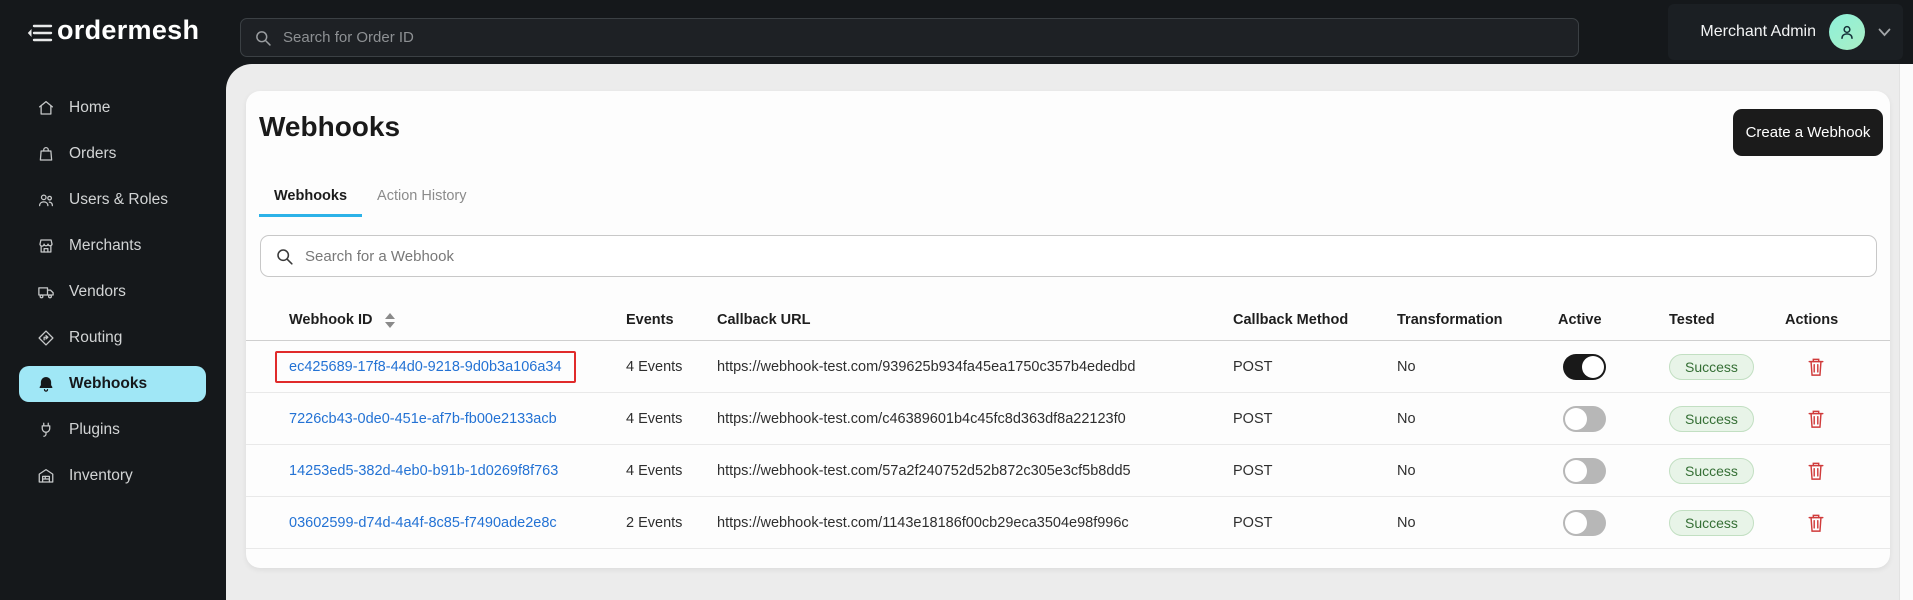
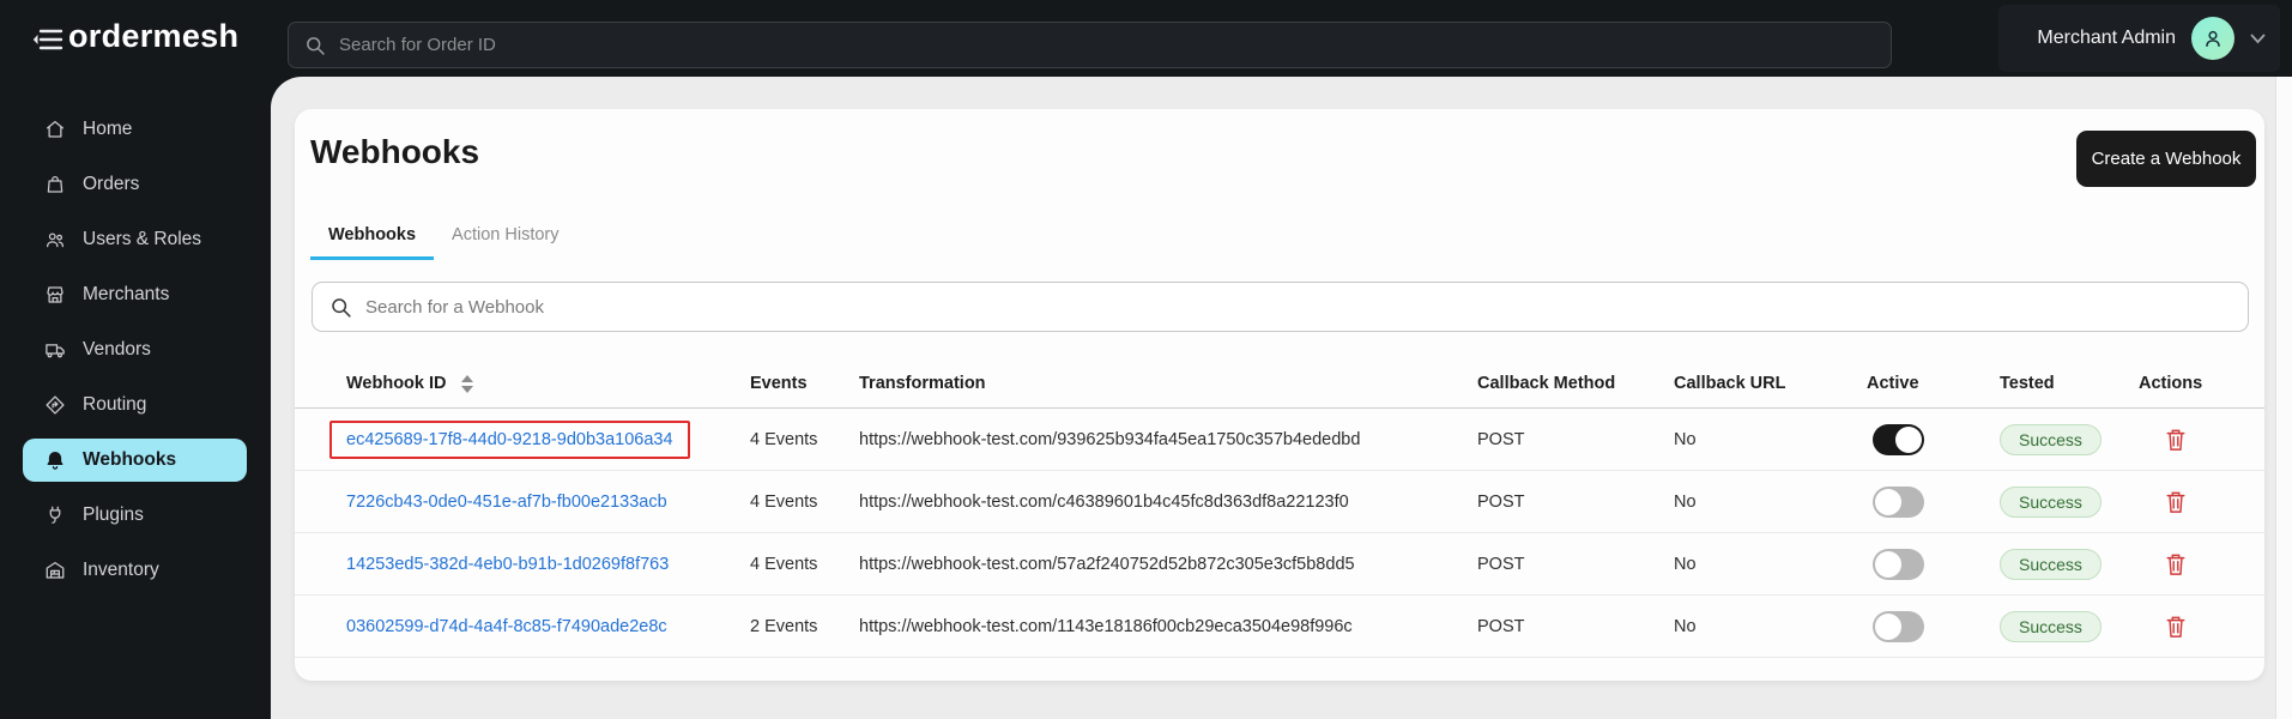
  ordermesh
  Search for Order ID
  Merchant Admin
  Home
  Orders
  Users & Roles
  Merchants
  Vendors
  Routing
  Webhooks
  Plugins
  Inventory
  Webhooks
  Create a Webhook
  Webhooks
  Action History
  Search for a Webhook
  Webhook ID
  Events
- Callback URL
+ Transformation
  Callback Method
- Transformation
+ Callback URL
  Active
  Tested
  Actions
  ec425689-17f8-44d0-9218-9d0b3a106a34
  4 Events
  https://webhook-test.com/939625b934fa45ea1750c357b4ededbd
  POST
  No
  Success
  7226cb43-0de0-451e-af7b-fb00e2133acb
  4 Events
  https://webhook-test.com/c46389601b4c45fc8d363df8a22123f0
  POST
  No
  Success
  14253ed5-382d-4eb0-b91b-1d0269f8f763
  4 Events
  https://webhook-test.com/57a2f240752d52b872c305e3cf5b8dd5
  POST
  No
  Success
  03602599-d74d-4a4f-8c85-f7490ade2e8c
  2 Events
  https://webhook-test.com/1143e18186f00cb29eca3504e98f996c
  POST
  No
  Success
